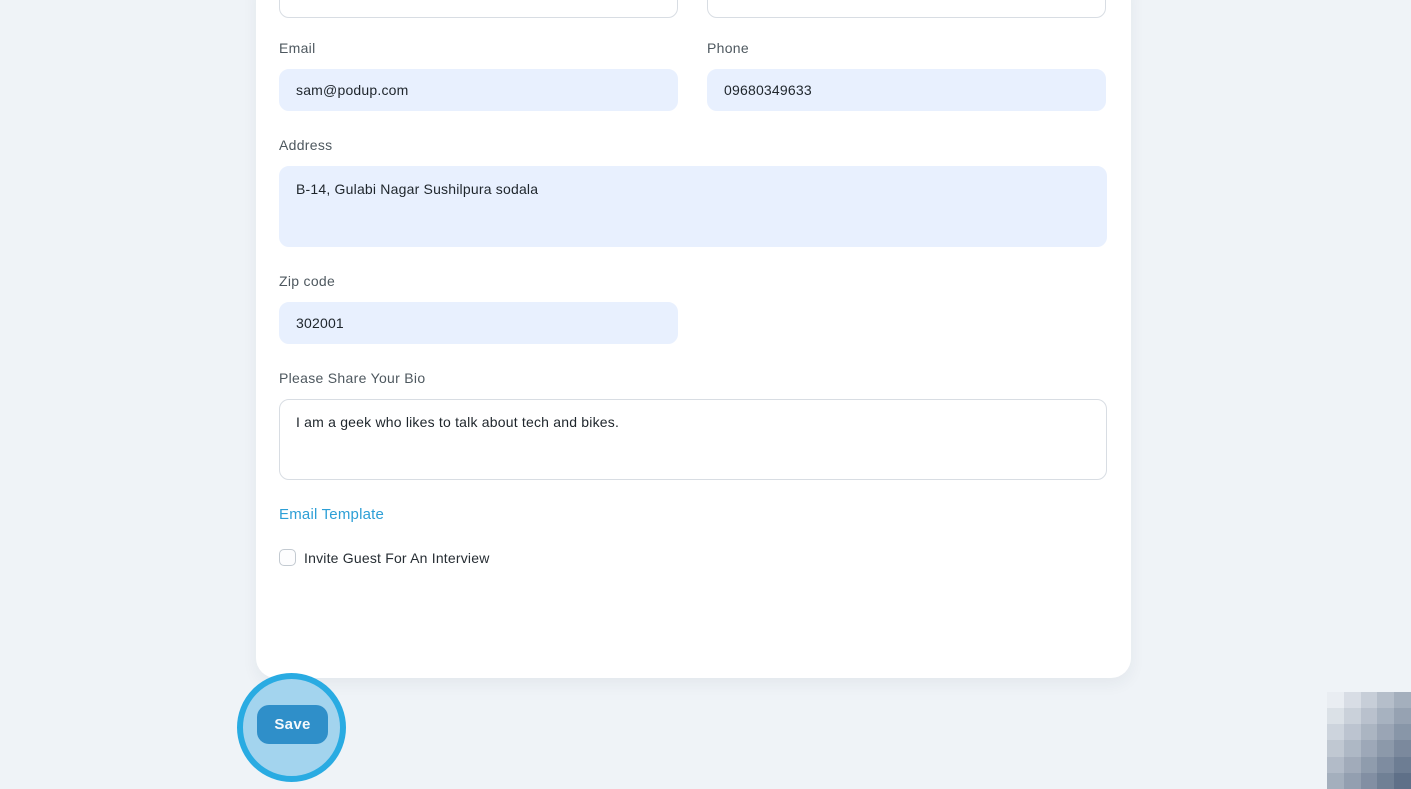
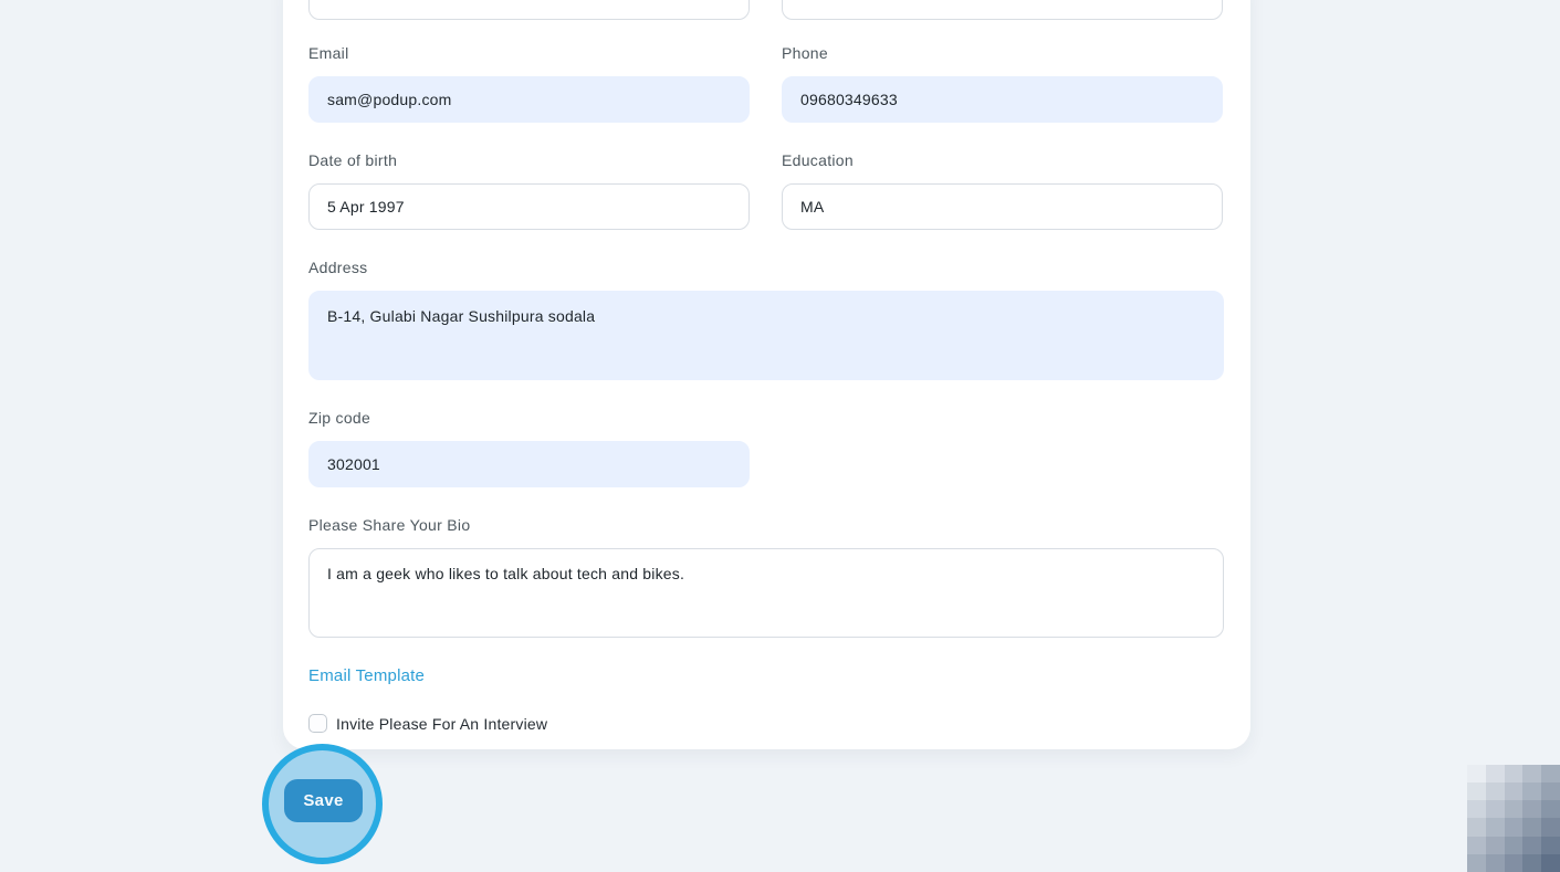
  Email
  sam@podup.com
  Phone
  09680349633
+ Date of birth
+ 5 Apr 1997
+ Education
+ MA
  Address
  B-14, Gulabi Nagar Sushilpura sodala
  Zip code
  302001
  Please Share Your Bio
  I am a geek who likes to talk about tech and bikes.
  Email Template
- Invite Guest For An Interview
+ Invite Please For An Interview
  Save
